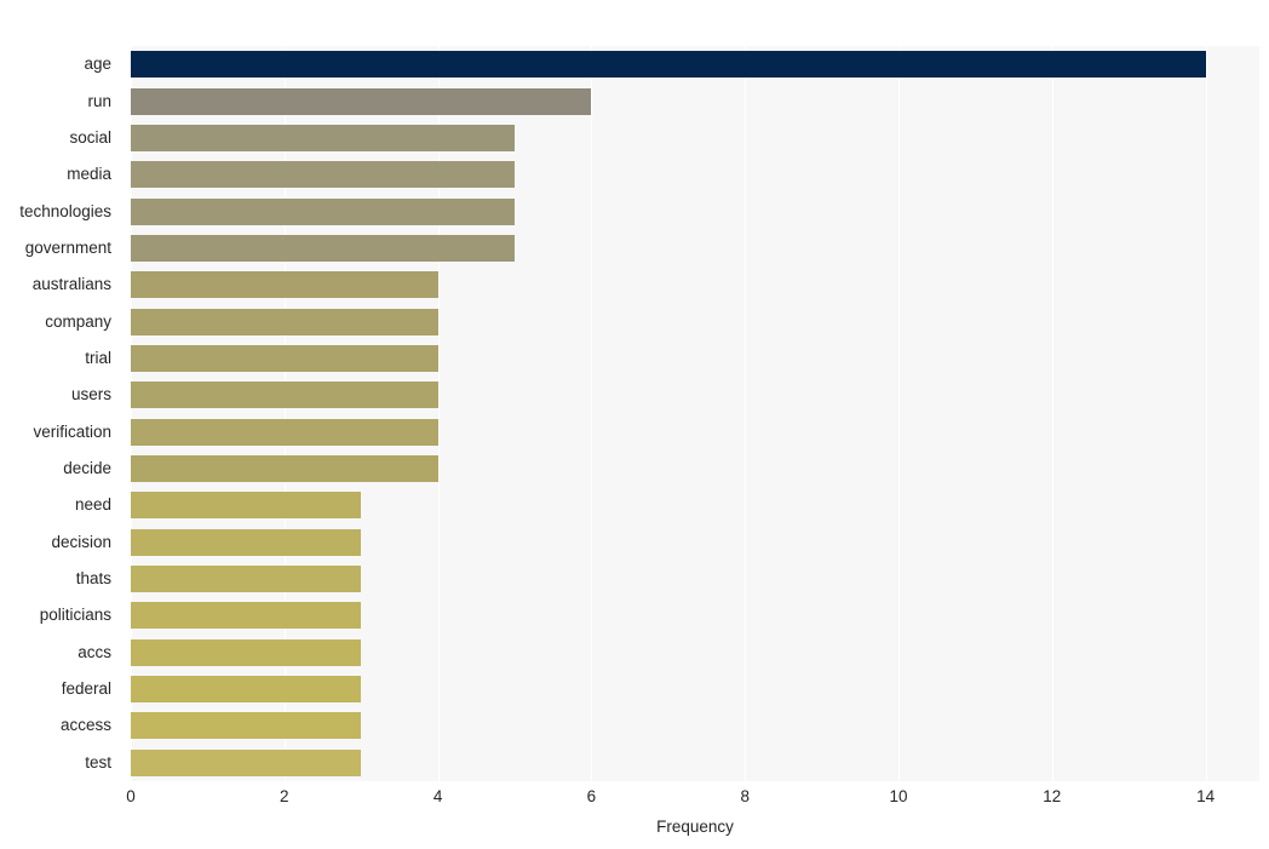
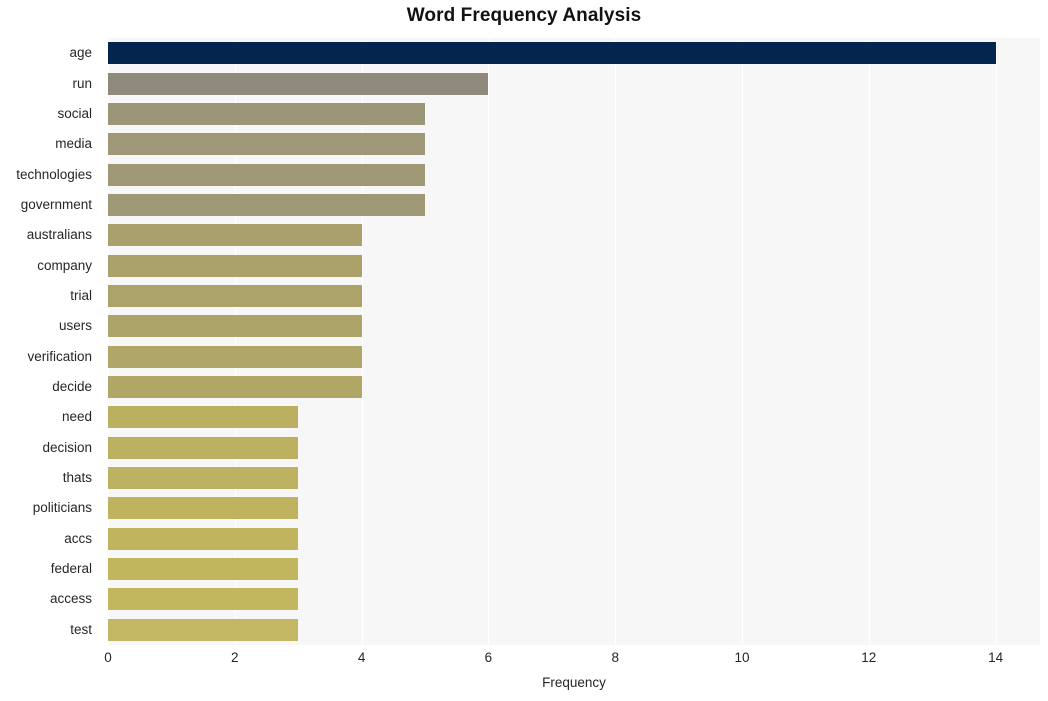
+ Word Frequency Analysis
  age
  run
  social
  media
  technologies
  government
  australians
  company
  trial
  users
  verification
  decide
  need
  decision
  thats
  politicians
  accs
  federal
  access
  test
  0
  2
  4
  6
  8
  10
  12
  14
  Frequency
